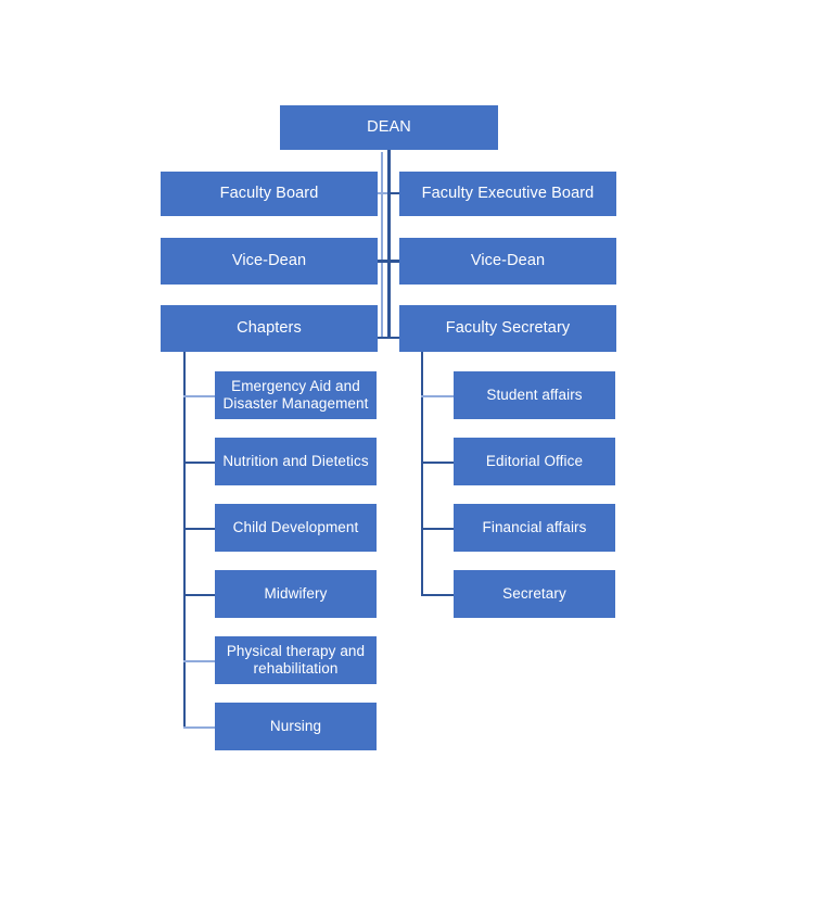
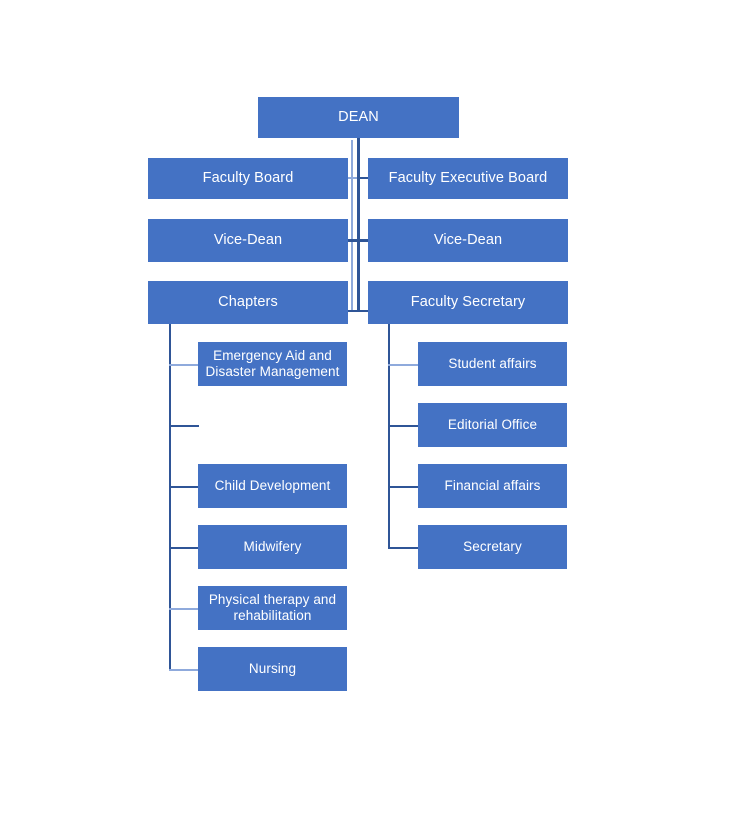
  DEAN
  Faculty Board
  Vice-Dean
  Chapters
  Faculty Executive Board
  Vice-Dean
  Faculty Secretary
  Emergency Aid and
  Disaster Management
- Nutrition and Dietetics
  Child Development
  Midwifery
  Physical therapy and
  rehabilitation
  Nursing
  Student affairs
  Editorial Office
  Financial affairs
  Secretary
